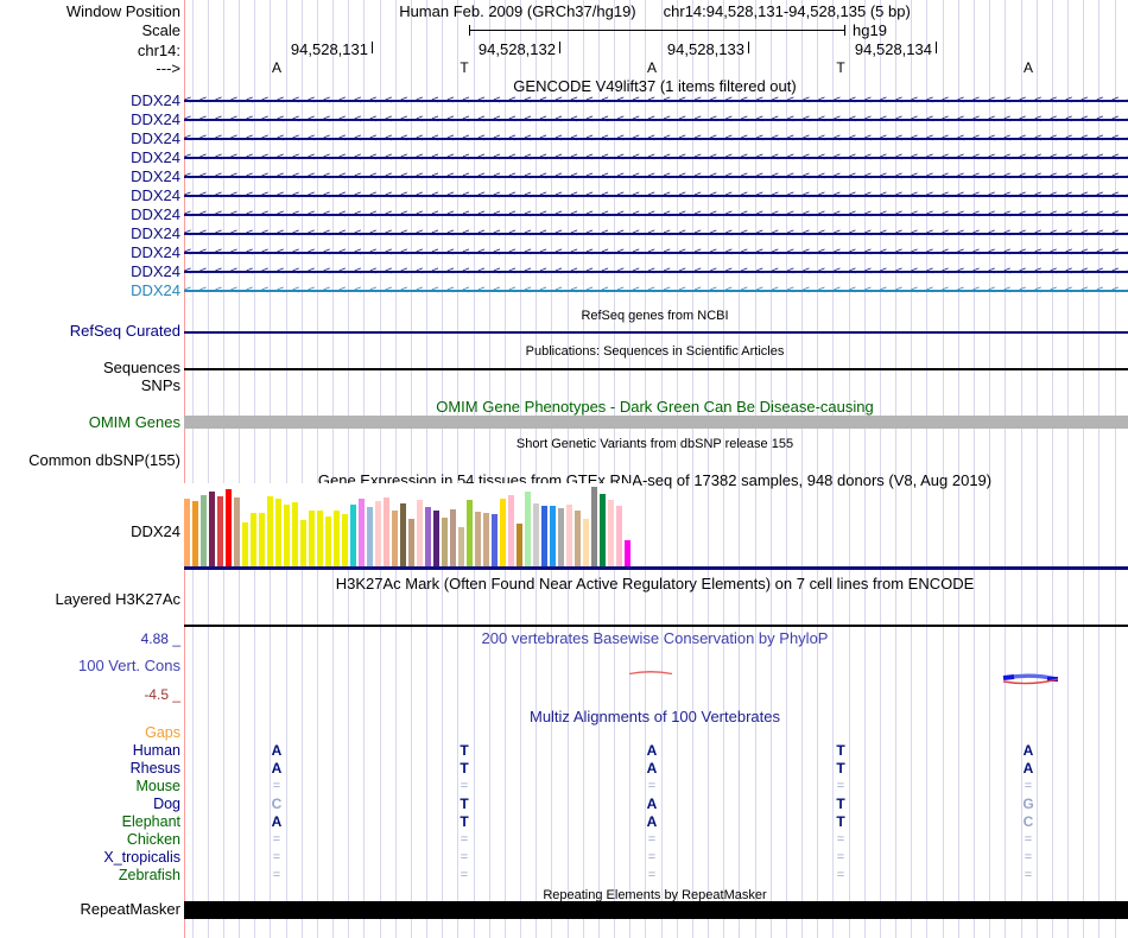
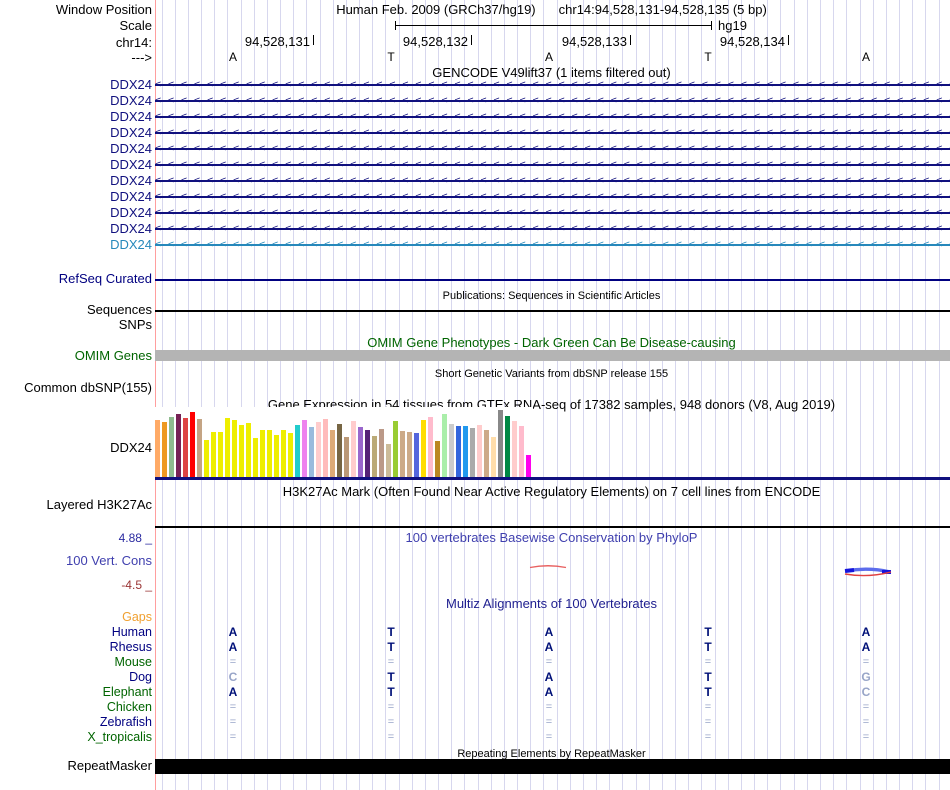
  Window Position
  Human Feb. 2009 (GRCh37/hg19)
  chr14:94,528,131-94,528,135 (5 bp)
  Scale
  hg19
  chr14:
  94,528,131
  94,528,132
  94,528,133
  94,528,134
  --->
  A
  T
  A
  T
  A
  GENCODE V49lift37 (1 items filtered out)
  DDX24
  <<<<<<<<<<<<<<<<<<<<<<<<<<<<<<<<<<<<<<<<<<<<<<<<<<<<<<<<<<<<<
  DDX24
  <<<<<<<<<<<<<<<<<<<<<<<<<<<<<<<<<<<<<<<<<<<<<<<<<<<<<<<<<<<<<
  DDX24
  <<<<<<<<<<<<<<<<<<<<<<<<<<<<<<<<<<<<<<<<<<<<<<<<<<<<<<<<<<<<<
  DDX24
  <<<<<<<<<<<<<<<<<<<<<<<<<<<<<<<<<<<<<<<<<<<<<<<<<<<<<<<<<<<<<
  DDX24
  <<<<<<<<<<<<<<<<<<<<<<<<<<<<<<<<<<<<<<<<<<<<<<<<<<<<<<<<<<<<<
  DDX24
  <<<<<<<<<<<<<<<<<<<<<<<<<<<<<<<<<<<<<<<<<<<<<<<<<<<<<<<<<<<<<
  DDX24
  <<<<<<<<<<<<<<<<<<<<<<<<<<<<<<<<<<<<<<<<<<<<<<<<<<<<<<<<<<<<<
  DDX24
  <<<<<<<<<<<<<<<<<<<<<<<<<<<<<<<<<<<<<<<<<<<<<<<<<<<<<<<<<<<<<
  DDX24
  <<<<<<<<<<<<<<<<<<<<<<<<<<<<<<<<<<<<<<<<<<<<<<<<<<<<<<<<<<<<<
  DDX24
  <<<<<<<<<<<<<<<<<<<<<<<<<<<<<<<<<<<<<<<<<<<<<<<<<<<<<<<<<<<<<
  DDX24
  <<<<<<<<<<<<<<<<<<<<<<<<<<<<<<<<<<<<<<<<<<<<<<<<<<<<<<<<<<<<<
- RefSeq genes from NCBI
  RefSeq Curated
  Publications: Sequences in Scientific Articles
  Sequences
  SNPs
  OMIM Gene Phenotypes - Dark Green Can Be Disease-causing
  OMIM Genes
  Short Genetic Variants from dbSNP release 155
  Common dbSNP(155)
  Gene Expression in 54 tissues from GTEx RNA-seq of 17382 samples, 948 donors (V8, Aug 2019)
  DDX24
  H3K27Ac Mark (Often Found Near Active Regulatory Elements) on 7 cell lines from ENCODE
  Layered H3K27Ac
  4.88 _
- 200 vertebrates Basewise Conservation by PhyloP
+ 100 vertebrates Basewise Conservation by PhyloP
  100 Vert. Cons
  -4.5 _
  Multiz Alignments of 100 Vertebrates
  Gaps
  Human
  A
  T
  A
  T
  A
  Rhesus
  A
  T
  A
  T
  A
  Mouse
  =
  =
  =
  =
  =
  Dog
  C
  T
  A
  T
  G
  Elephant
  A
  T
  A
  T
  C
  Chicken
  =
  =
  =
  =
  =
- X_tropicalis
+ Zebrafish
  =
  =
  =
  =
  =
- Zebrafish
+ X_tropicalis
  =
  =
  =
  =
  =
  Repeating Elements by RepeatMasker
  RepeatMasker
